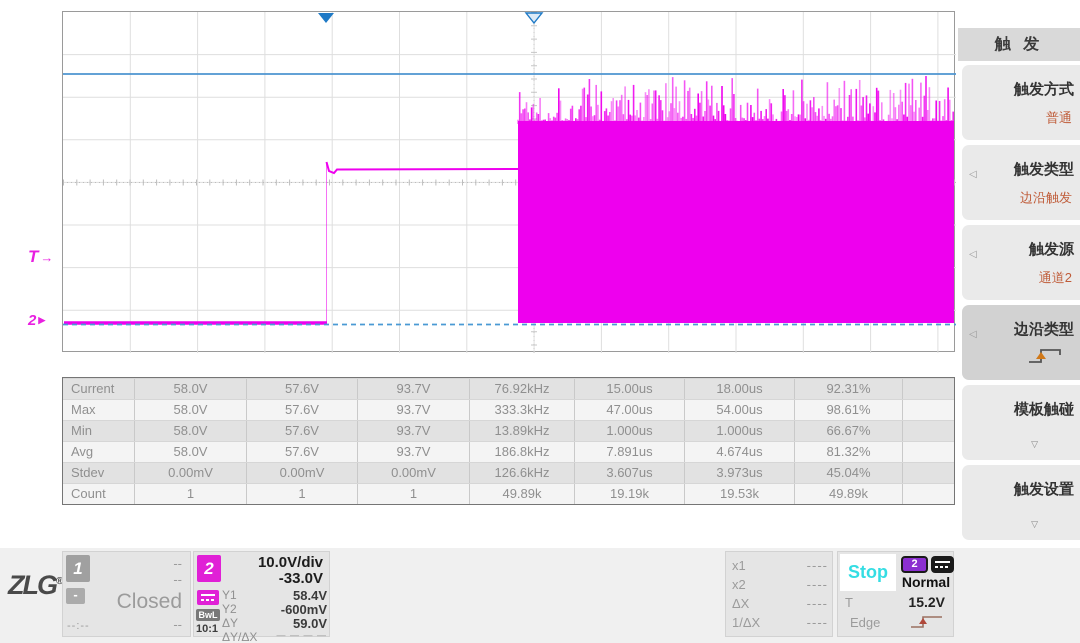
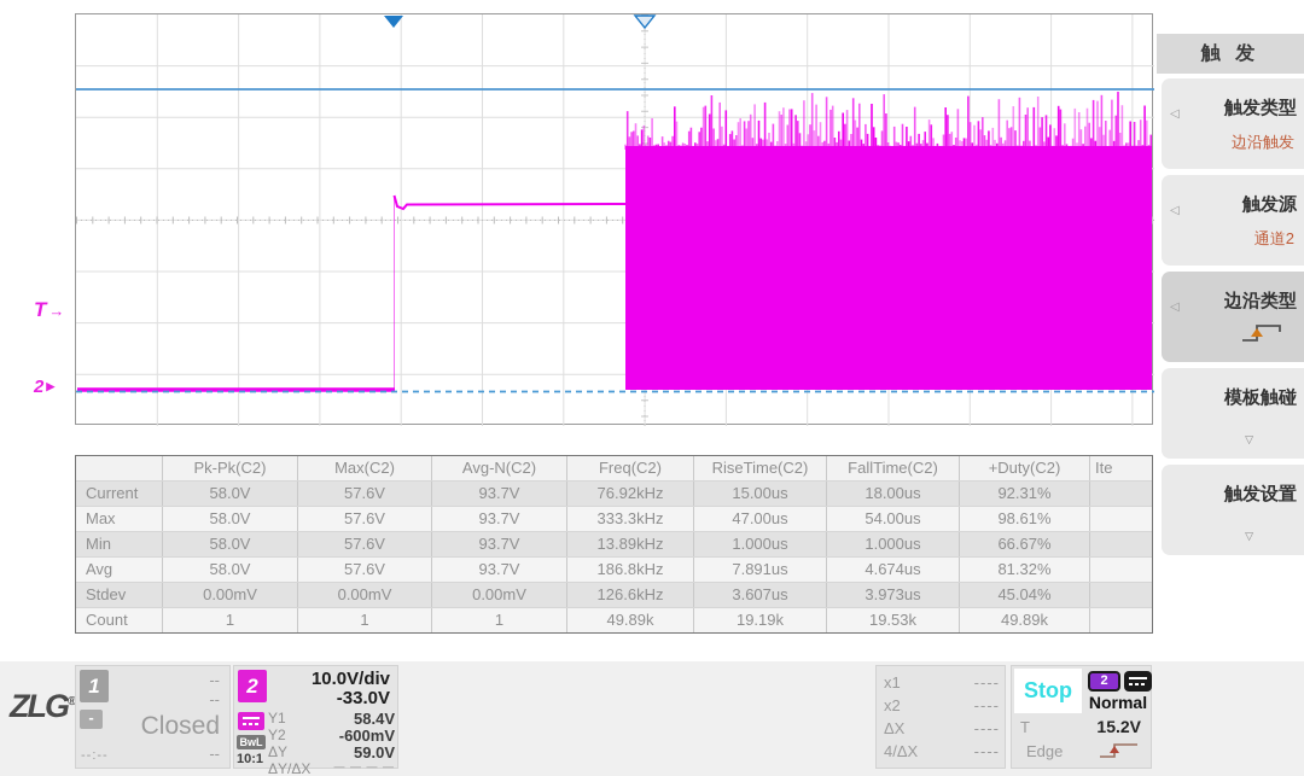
  T
  →
  2
  ▶
+ Pk-Pk(C2)
+ Max(C2)
+ Avg-N(C2)
+ Freq(C2)
+ RiseTime(C2)
+ FallTime(C2)
+ +Duty(C2)
+ Ite
  Current
  58.0V
  57.6V
  93.7V
  76.92kHz
  15.00us
  18.00us
  92.31%
  Max
  58.0V
  57.6V
  93.7V
  333.3kHz
  47.00us
  54.00us
  98.61%
  Min
  58.0V
  57.6V
  93.7V
  13.89kHz
  1.000us
  1.000us
  66.67%
  Avg
  58.0V
  57.6V
  93.7V
  186.8kHz
  7.891us
  4.674us
  81.32%
  Stdev
  0.00mV
  0.00mV
  0.00mV
  126.6kHz
  3.607us
  3.973us
  45.04%
  Count
  1
  1
  1
  49.89k
  19.19k
  19.53k
  49.89k
  触 发
- 触发方式
- 普通
  ◁
  触发类型
  边沿触发
  ◁
  触发源
  通道2
  ◁
  边沿类型
  模板触碰
  ▽
  触发设置
  ▽
  ZLG®
  1
  --
  --
  -
  Closed
  --:--
  --
  2
  10.0V/div
  -33.0V
  BwL
  10:1
  Y1
  58.4V
  Y2
  -600mV
  ΔY
  59.0V
  ΔY/ΔX
  — — — —
  x1
  ----
  x2
  ----
  ΔX
  ----
- 1/ΔX
+ 4/ΔX
  ----
  Stop
  2
  Normal
  T
  15.2V
  Edge
